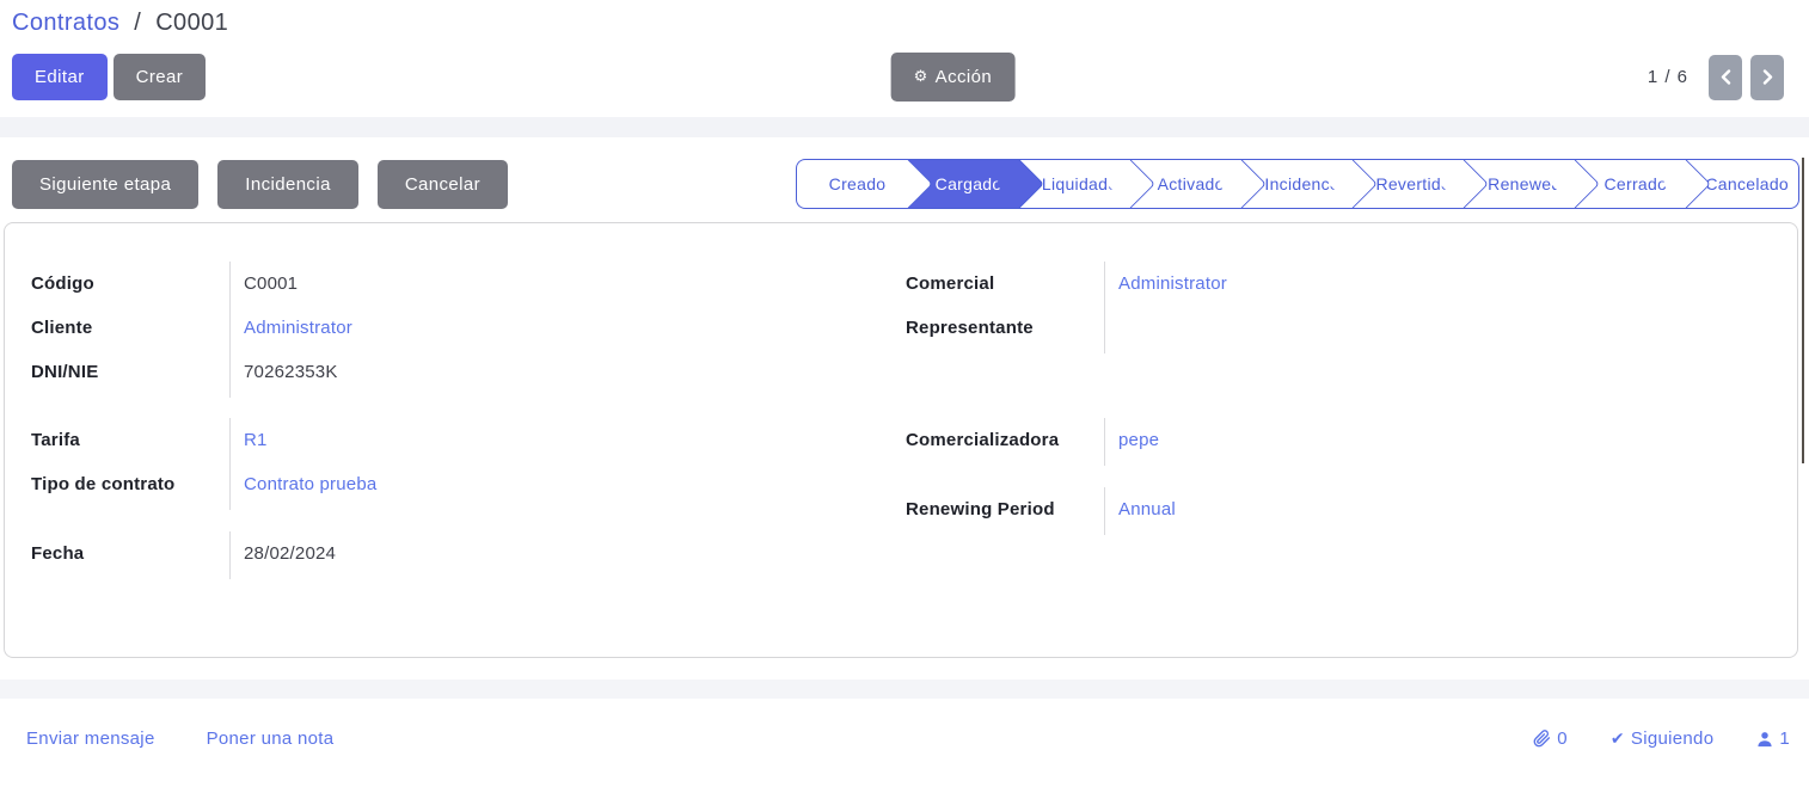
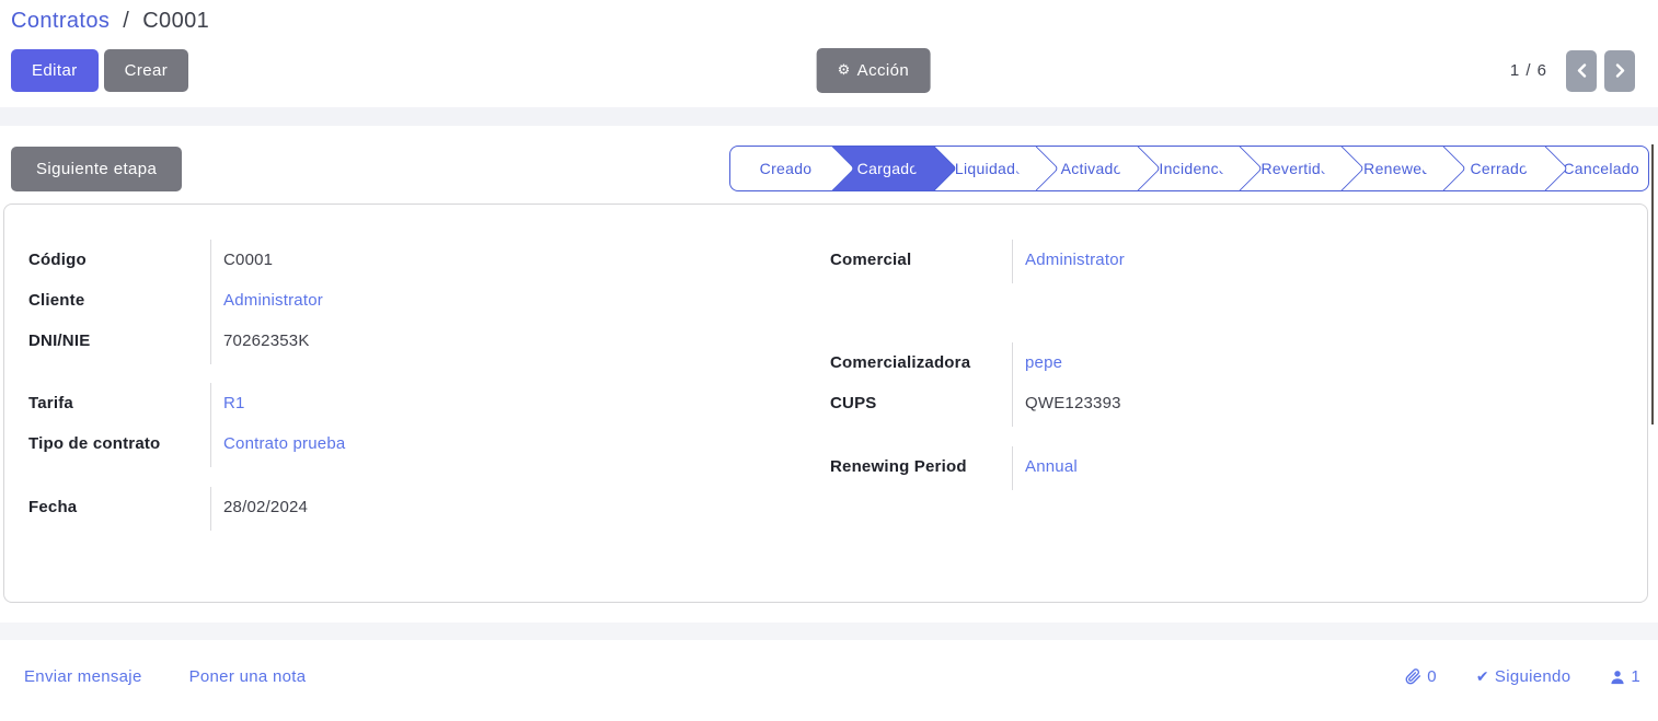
  Contratos / C0001
  Editar
  Crear
  ⚙
  Acción
  1 / 6
  Siguiente etapa
- Incidencia
- Cancelar
  Creado
  Cargado
  Liquidado
  Activado
  Incidence
  Revertido
  Renewed
  Cerrado
  Cancelado
  Código
  C0001
  Cliente
  Administrator
  DNI/NIE
  70262353K
  Tarifa
  R1
  Tipo de contrato
  Contrato prueba
  Fecha
  28/02/2024
  Comercial
  Administrator
- Representante
  Comercializadora
  pepe
+ CUPS
+ QWE123393
  Renewing Period
  Annual
  Enviar mensaje
  Poner una nota
  0
  ✔
  Siguiendo
  1
